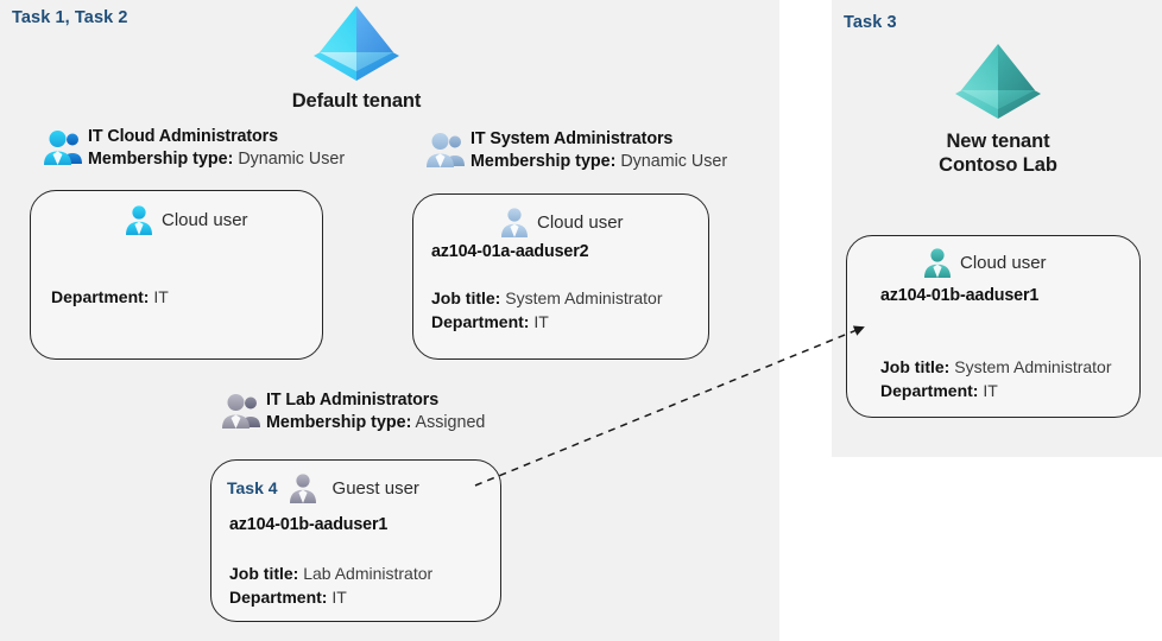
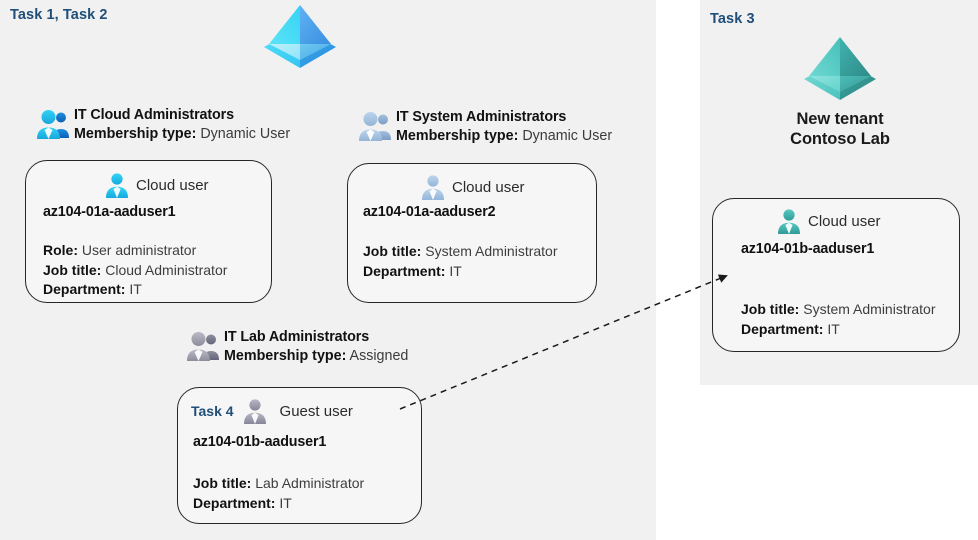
  Task 1, Task 2
  Task 3
- Default tenant
  New tenant
  Contoso Lab
  IT Cloud Administrators
  Membership type: Dynamic User
  Cloud user
+ az104-01a-aaduser1
+ Role: User administrator
+ Job title: Cloud Administrator
  Department: IT
  IT System Administrators
  Membership type: Dynamic User
  Cloud user
  az104-01a-aaduser2
  Job title: System Administrator
  Department: IT
  IT Lab Administrators
  Membership type: Assigned
  Task 4
  Guest user
  az104-01b-aaduser1
  Job title: Lab Administrator
  Department: IT
  Cloud user
  az104-01b-aaduser1
  Job title: System Administrator
  Department: IT
